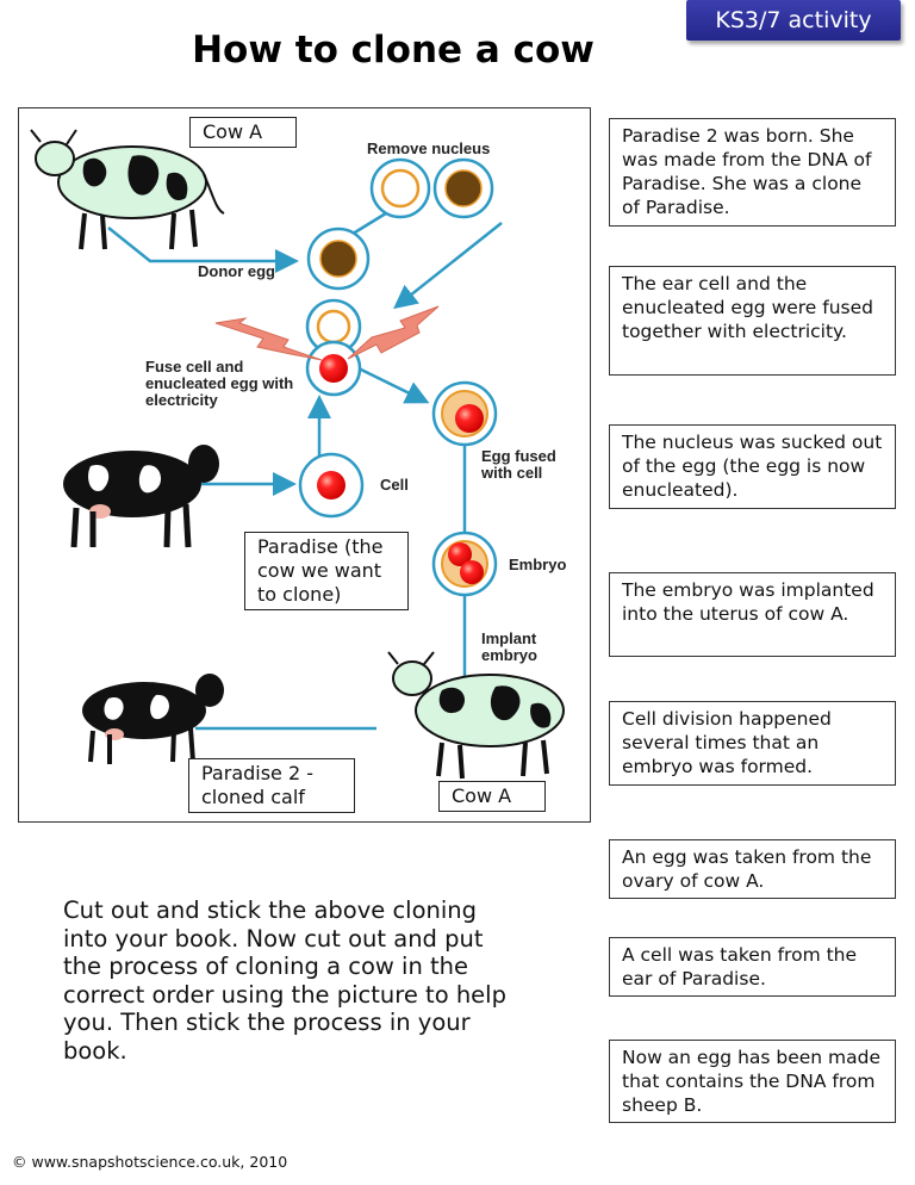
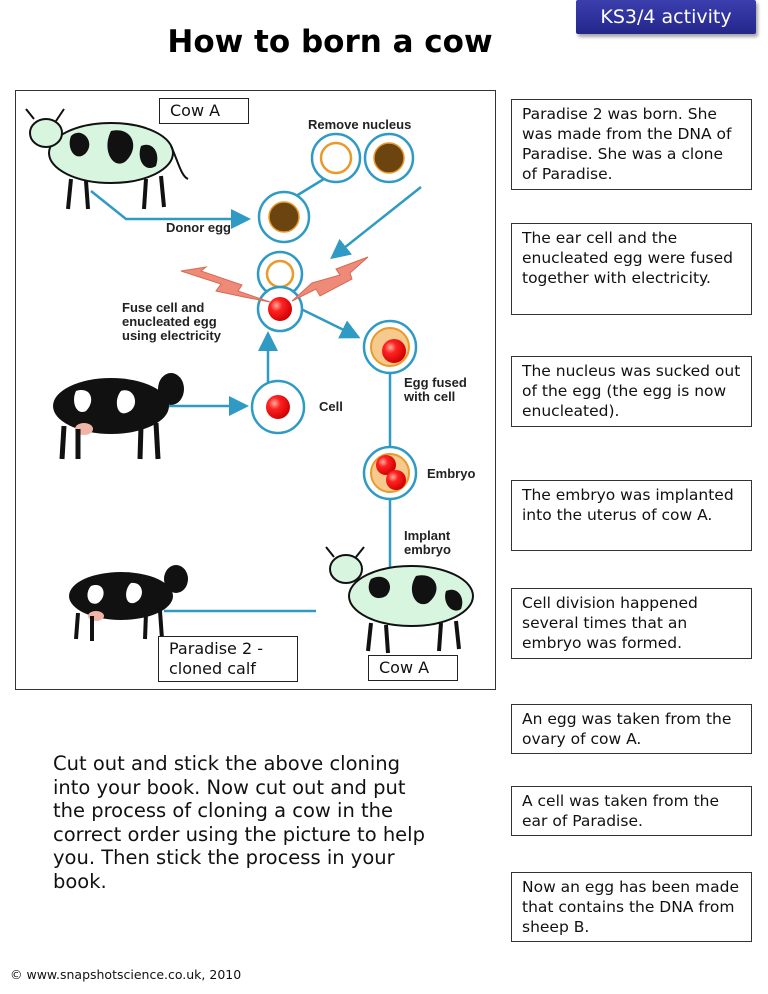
- KS3/7 activity
+ KS3/4 activity
- How to clone a cow
+ How to born a cow
  Remove nucleus
  Donor egg
- Fuse cell and enucleated egg with electricity
+ Fuse cell and enucleated egg using electricity
  Cell
  Egg fused with cell
  Embryo
  Implant embryo
  Cow A
- Paradise (the cow we want to clone)
  Paradise 2 - cloned calf
  Cow A
  Paradise 2 was born. She was made from the DNA of Paradise. She was a clone of Paradise.
  The ear cell and the enucleated egg were fused together with electricity.
  The nucleus was sucked out of the egg (the egg is now enucleated).
  The embryo was implanted into the uterus of cow A.
  Cell division happened several times that an embryo was formed.
  An egg was taken from the ovary of cow A.
  A cell was taken from the ear of Paradise.
  Now an egg has been made that contains the DNA from sheep B.
  Cut out and stick the above cloning into your book. Now cut out and put the process of cloning a cow in the correct order using the picture to help you. Then stick the process in your book.
  © www.snapshotscience.co.uk, 2010
